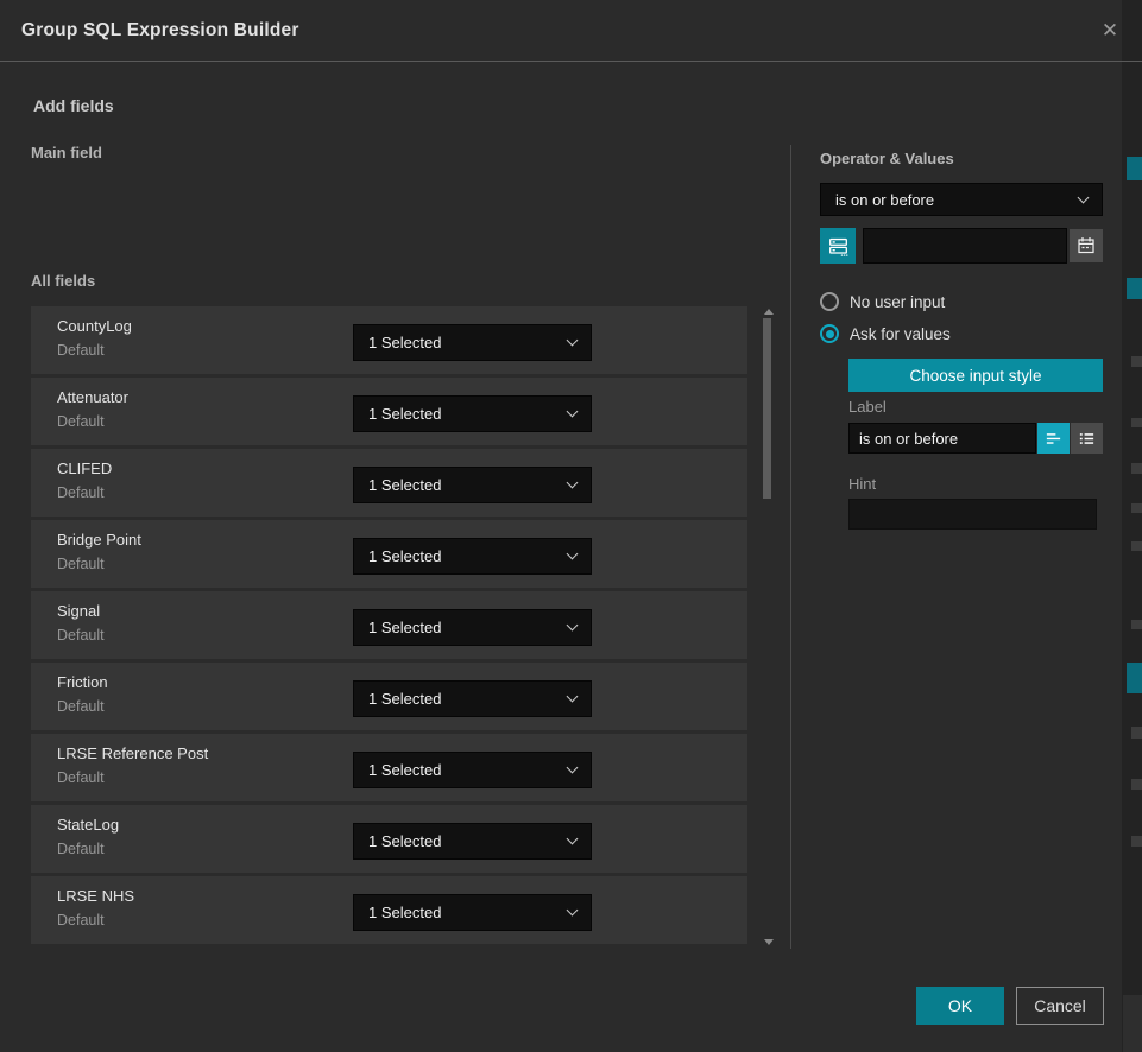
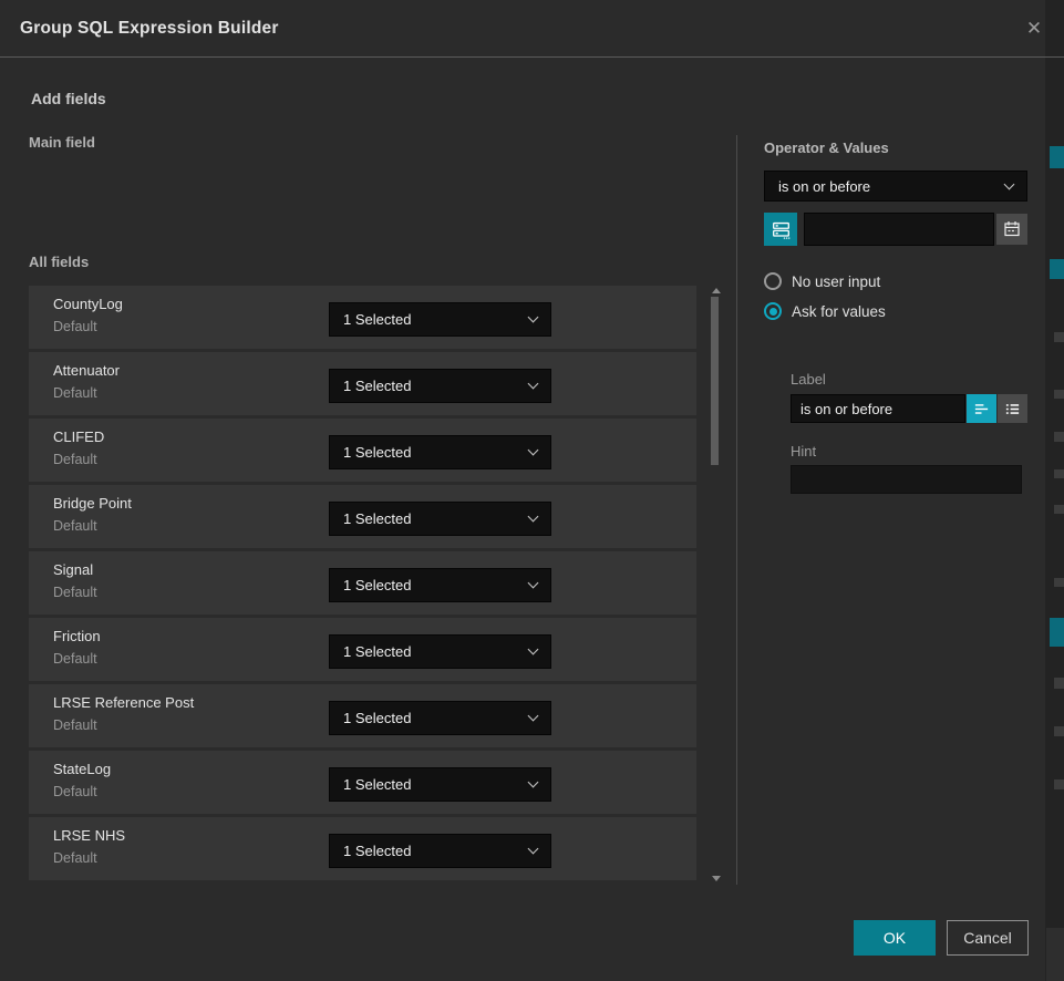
  Group SQL Expression Builder
  ✕
  Add fields
  Main field
  All fields
  CountyLog
  Default
  1 Selected
  Attenuator
  Default
  1 Selected
  CLIFED
  Default
  1 Selected
  Bridge Point
  Default
  1 Selected
  Signal
  Default
  1 Selected
  Friction
  Default
  1 Selected
  LRSE Reference Post
  Default
  1 Selected
  StateLog
  Default
  1 Selected
  LRSE NHS
  Default
  1 Selected
  Operator & Values
  is on or before
  No user input
  Ask for values
- Choose input style
  Label
  is on or before
  Hint
  OK
  Cancel
